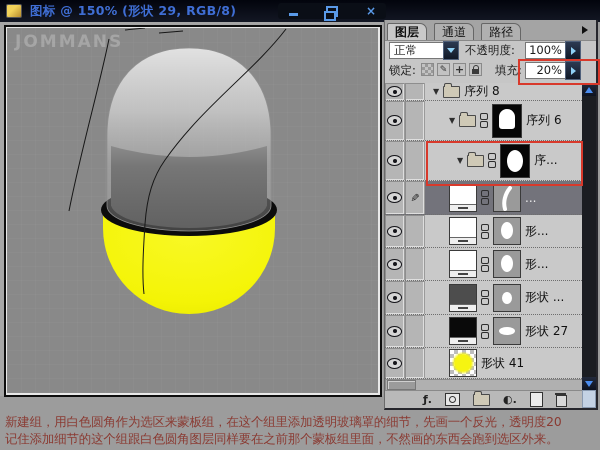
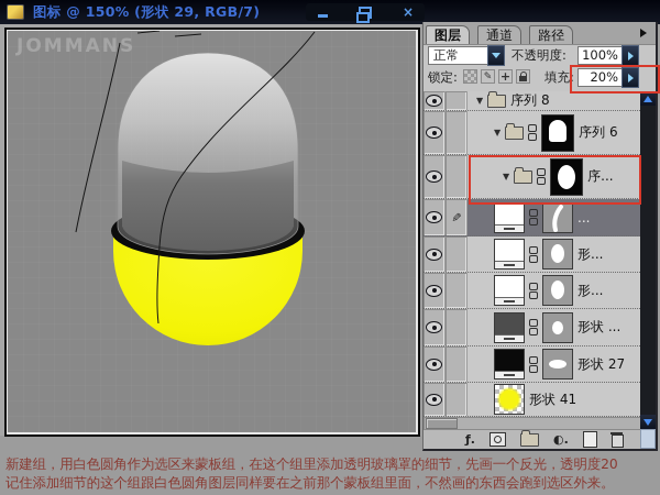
- 图标 @ 150% (形状 29, RGB/8)
+ 图标 @ 150% (形状 29, RGB/7)
  ×
  图层 通道 路径
  正常
  不透明度:
  100%
  锁定:
  ✎
  +
  填充:
  20%
  ▼
  序列 8
  ▼
  序列 6
  ▼
  序...
  ...
  形...
  形...
  形状 ...
  形状 27
  形状 41
  ƒ.
  ◐.
  新建组，用白色圆角作为选区来蒙板组，在这个组里添加透明玻璃罩的细节，先画一个反光，透明度20
  记住添加细节的这个组跟白色圆角图层同样要在之前那个蒙板组里面，不然画的东西会跑到选区外来。
